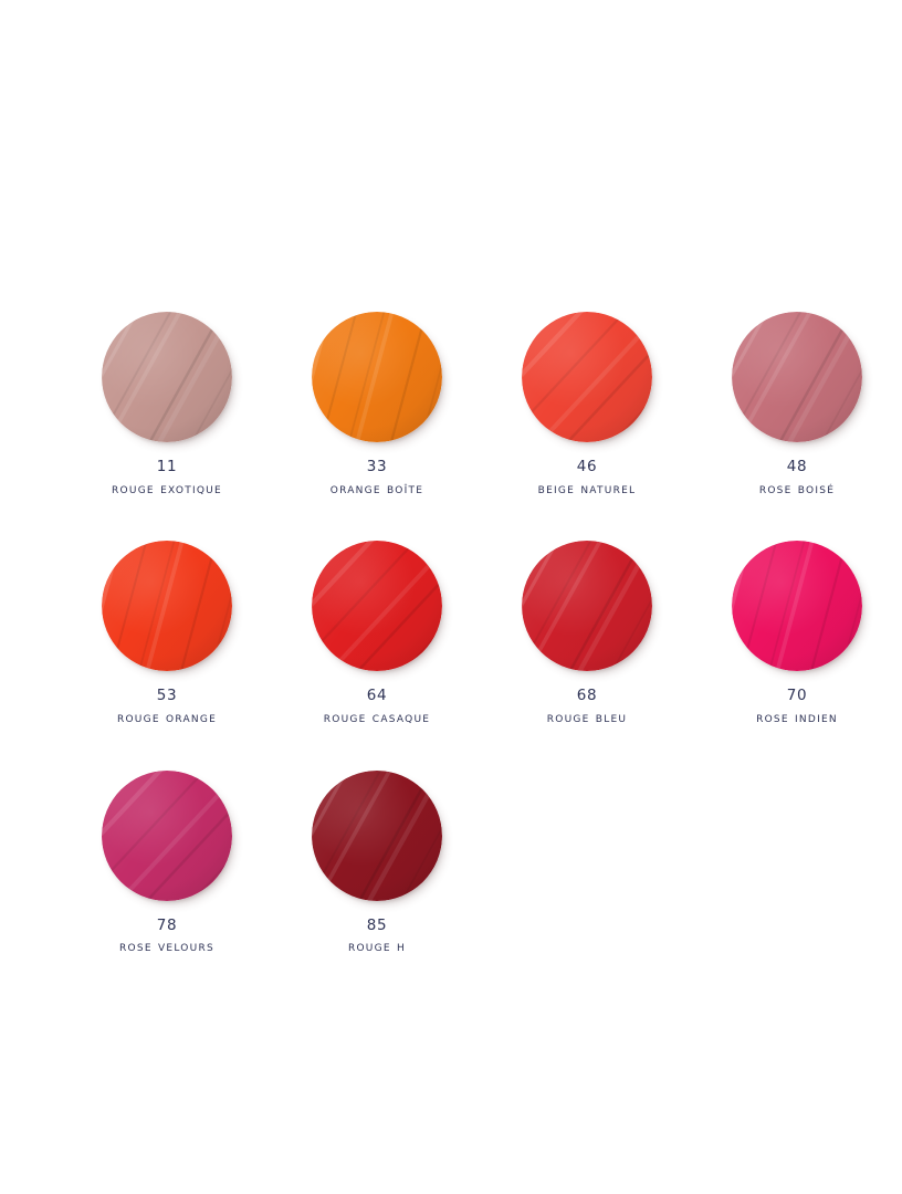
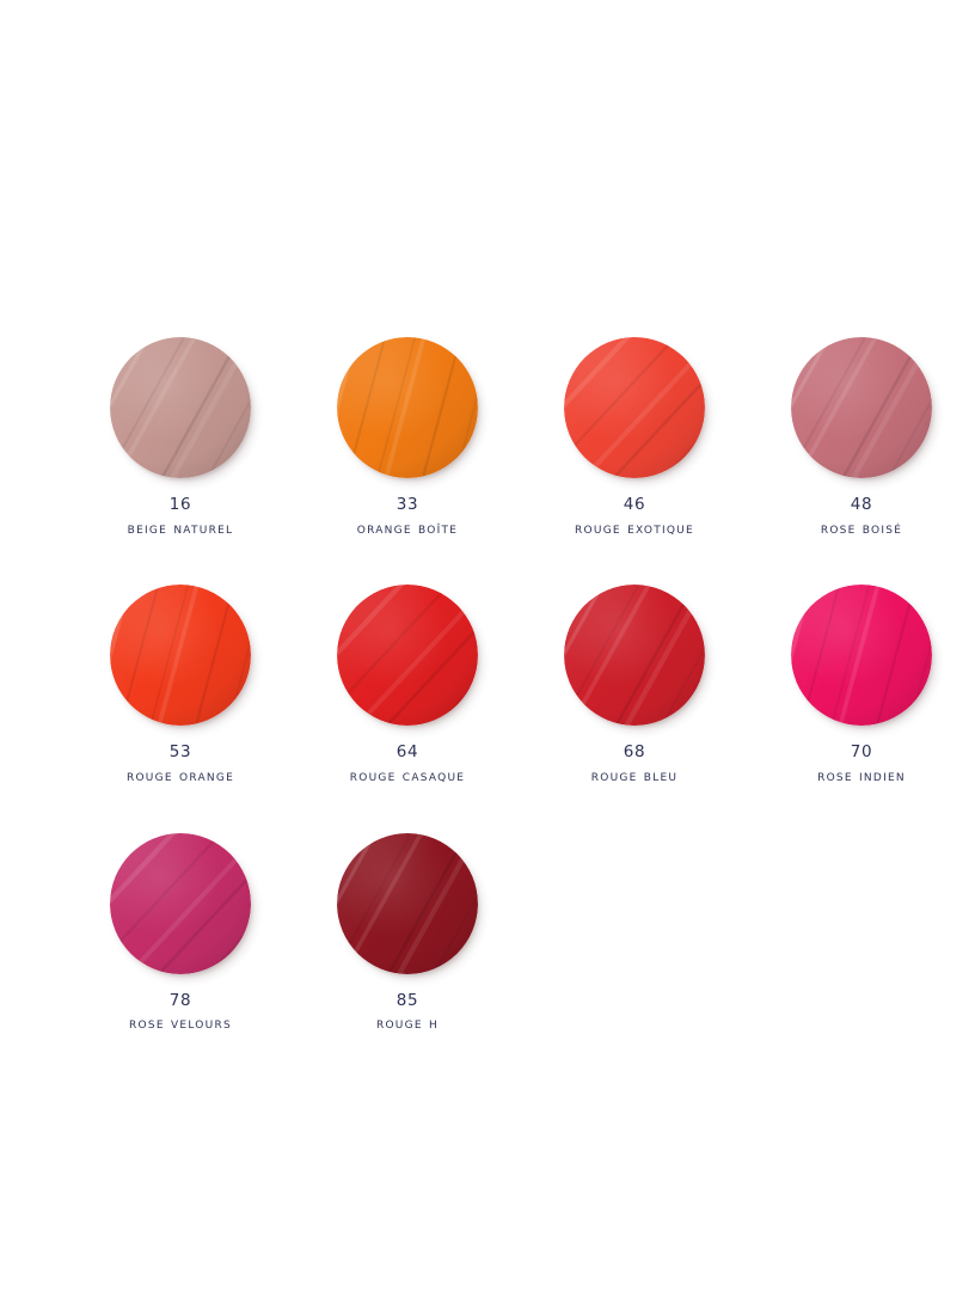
- 11
+ 16
- rouge exotique
+ beige naturel
  33
  orange boîte
  46
- beige naturel
+ rouge exotique
  48
  rose boisé
  53
  rouge orange
  64
  rouge casaque
  68
  rouge bleu
  70
  rose indien
  78
  rose velours
  85
  rouge h
